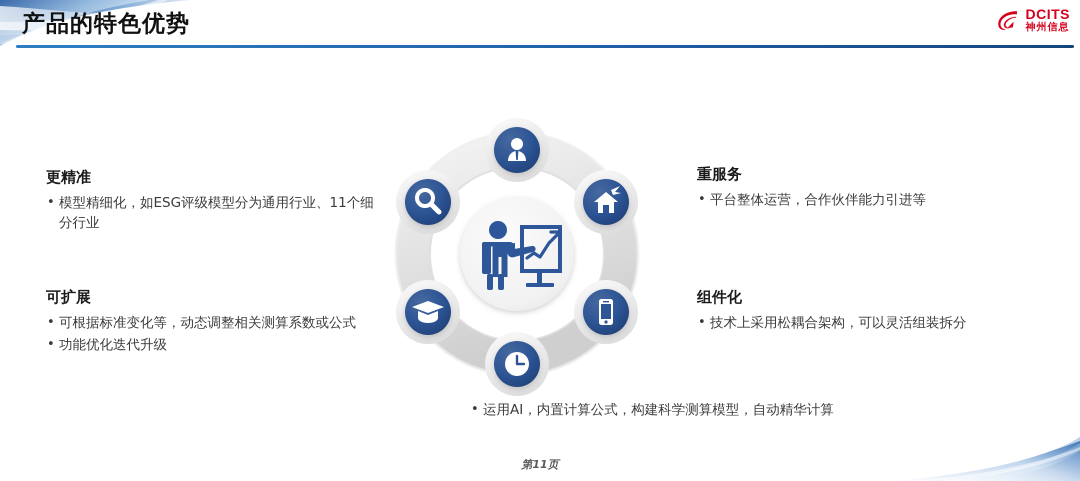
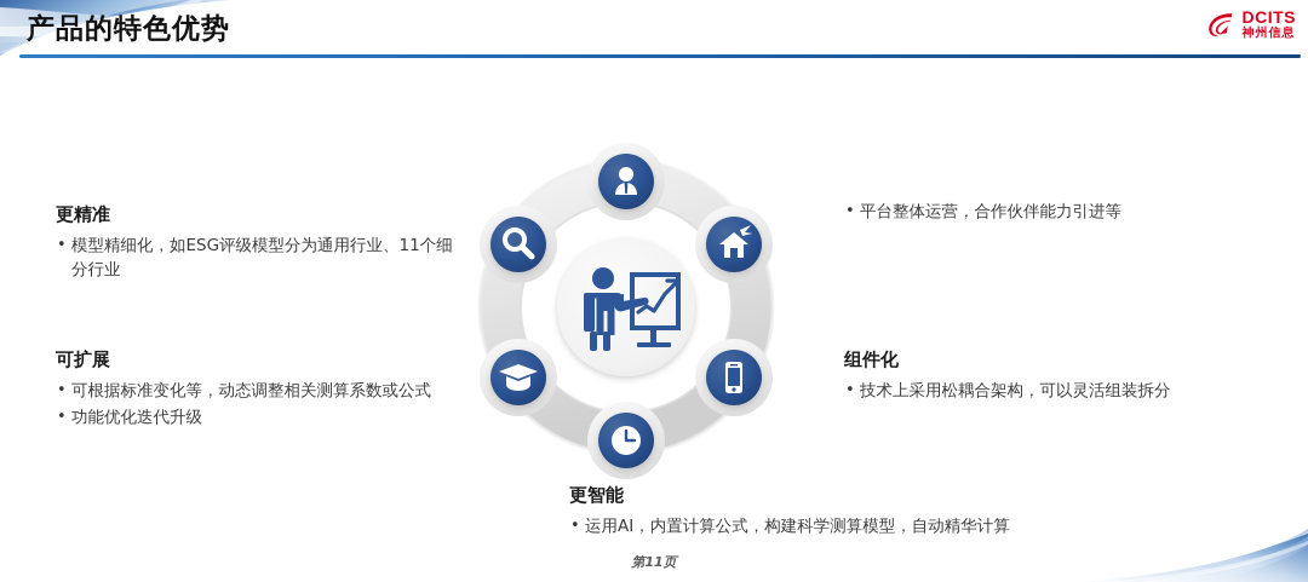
  产品的特色优势
  DCITS
  神州信息
  更精准
  模型精细化，如ESG评级模型分为通用行业、11个细分行业
  可扩展
  可根据标准变化等，动态调整相关测算系数或公式
  功能优化迭代升级
- 重服务
  平台整体运营，合作伙伴能力引进等
  组件化
  技术上采用松耦合架构，可以灵活组装拆分
+ 更智能
  运用AI，内置计算公式，构建科学测算模型，自动精华计算
  第11页
